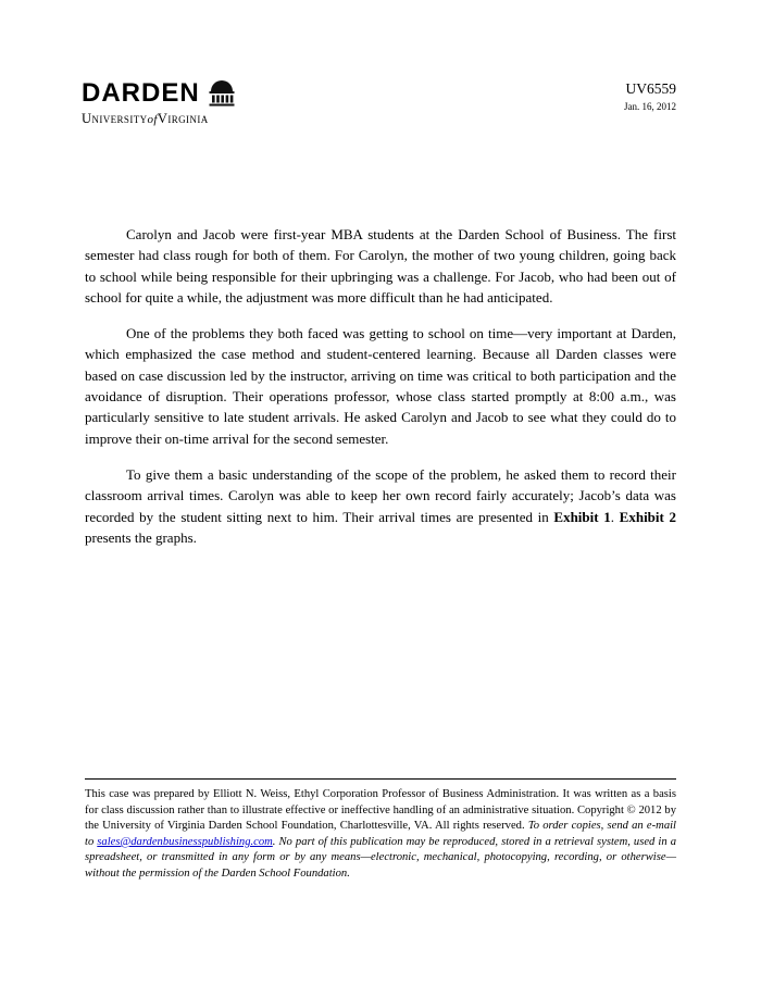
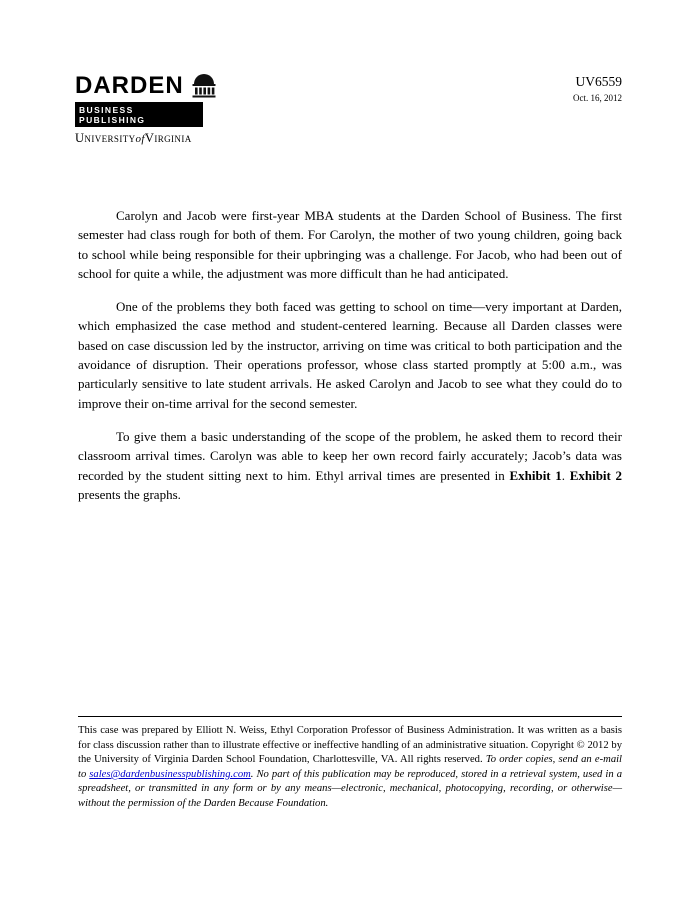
  DARDEN
+ BUSINESS PUBLISHING
  UniversityofVirginia
  UV6559
- Jan. 16, 2012
+ Oct. 16, 2012
  Carolyn and Jacob were first-year MBA students at the Darden School of Business. The first semester had class rough for both of them. For Carolyn, the mother of two young children, going back to school while being responsible for their upbringing was a challenge. For Jacob, who had been out of school for quite a while, the adjustment was more difficult than he had anticipated.
- One of the problems they both faced was getting to school on time—very important at Darden, which emphasized the case method and student-centered learning. Because all Darden classes were based on case discussion led by the instructor, arriving on time was critical to both participation and the avoidance of disruption. Their operations professor, whose class started promptly at 8:00 a.m., was particularly sensitive to late student arrivals. He asked Carolyn and Jacob to see what they could do to improve their on-time arrival for the second semester.
+ One of the problems they both faced was getting to school on time—very important at Darden, which emphasized the case method and student-centered learning. Because all Darden classes were based on case discussion led by the instructor, arriving on time was critical to both participation and the avoidance of disruption. Their operations professor, whose class started promptly at 5:00 a.m., was particularly sensitive to late student arrivals. He asked Carolyn and Jacob to see what they could do to improve their on-time arrival for the second semester.
- To give them a basic understanding of the scope of the problem, he asked them to record their classroom arrival times. Carolyn was able to keep her own record fairly accurately; Jacob’s data was recorded by the student sitting next to him. Their arrival times are presented in Exhibit 1. Exhibit 2 presents the graphs.
+ To give them a basic understanding of the scope of the problem, he asked them to record their classroom arrival times. Carolyn was able to keep her own record fairly accurately; Jacob’s data was recorded by the student sitting next to him. Ethyl arrival times are presented in Exhibit 1. Exhibit 2 presents the graphs.
- This case was prepared by Elliott N. Weiss, Ethyl Corporation Professor of Business Administration. It was written as a basis for class discussion rather than to illustrate effective or ineffective handling of an administrative situation. Copyright © 2012 by the University of Virginia Darden School Foundation, Charlottesville, VA. All rights reserved. To order copies, send an e-mail to sales@dardenbusinesspublishing.com. No part of this publication may be reproduced, stored in a retrieval system, used in a spreadsheet, or transmitted in any form or by any means—electronic, mechanical, photocopying, recording, or otherwise—without the permission of the Darden School Foundation.
+ This case was prepared by Elliott N. Weiss, Ethyl Corporation Professor of Business Administration. It was written as a basis for class discussion rather than to illustrate effective or ineffective handling of an administrative situation. Copyright © 2012 by the University of Virginia Darden School Foundation, Charlottesville, VA. All rights reserved. To order copies, send an e-mail to sales@dardenbusinesspublishing.com. No part of this publication may be reproduced, stored in a retrieval system, used in a spreadsheet, or transmitted in any form or by any means—electronic, mechanical, photocopying, recording, or otherwise—without the permission of the Darden Because Foundation.
